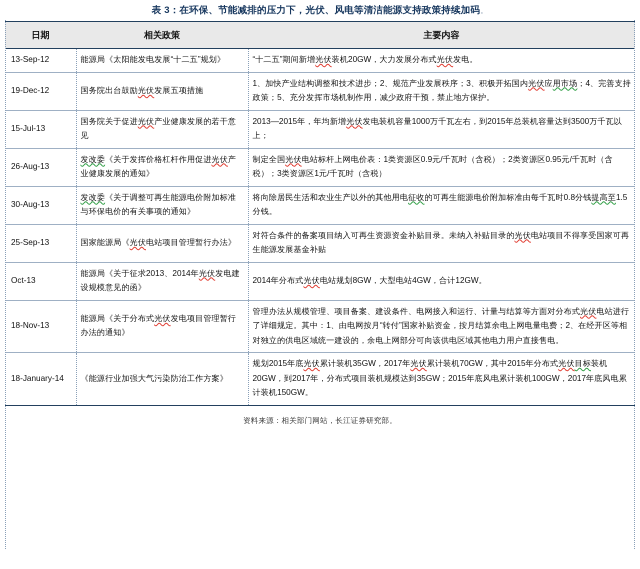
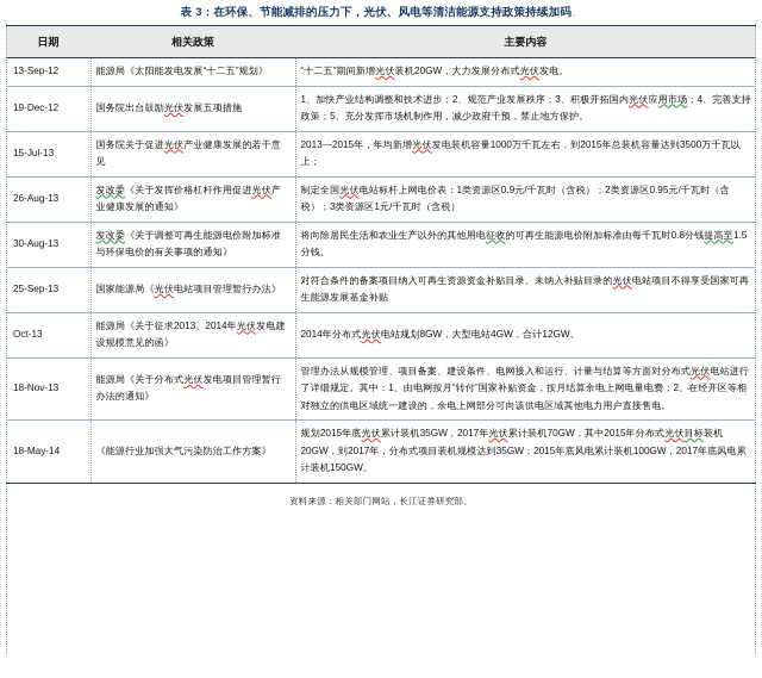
  表 3：在环保、节能减排的压力下，光伏、风电等清洁能源支持政策持续加码。
  日期	相关政策	主要内容
  13-Sep-12	能源局《太阳能发电发展“十二五”规划》	“十二五”期间新增光伏装机20GW，大力发展分布式光伏发电。
  19-Dec-12	国务院出台鼓励光伏发展五项措施	1、加快产业结构调整和技术进步；2、规范产业发展秩序；3、积极开拓国内光伏应用市场；4、完善支持政策；5、充分发挥市场机制作用，减少政府干预，禁止地方保护。
  15-Jul-13	国务院关于促进光伏产业健康发展的若干意见	2013—2015年，年均新增光伏发电装机容量1000万千瓦左右，到2015年总装机容量达到3500万千瓦以上；
  26-Aug-13	发改委《关于发挥价格杠杆作用促进光伏产业健康发展的通知》	制定全国光伏电站标杆上网电价表：1类资源区0.9元/千瓦时（含税）；2类资源区0.95元/千瓦时（含税）；3类资源区1元/千瓦时（含税）
  30-Aug-13	发改委《关于调整可再生能源电价附加标准与环保电价的有关事项的通知》	将向除居民生活和农业生产以外的其他用电征收的可再生能源电价附加标准由每千瓦时0.8分钱提高至1.5分钱。
  25-Sep-13	国家能源局《光伏电站项目管理暂行办法》	对符合条件的备案项目纳入可再生资源资金补贴目录。未纳入补贴目录的光伏电站项目不得享受国家可再生能源发展基金补贴
  Oct-13	能源局《关于征求2013、2014年光伏发电建设规模意见的函》	2014年分布式光伏电站规划8GW，大型电站4GW，合计12GW。
  18-Nov-13	能源局《关于分布式光伏发电项目管理暂行办法的通知》	管理办法从规模管理、项目备案、建设条件、电网接入和运行、计量与结算等方面对分布式光伏电站进行了详细规定。其中：1、由电网按月“转付”国家补贴资金，按月结算余电上网电量电费；2、在经开区等相对独立的供电区域统一建设的，余电上网部分可向该供电区域其他电力用户直接售电。
- 18-January-14	《能源行业加强大气污染防治工作方案》	规划2015年底光伏累计装机35GW，2017年光伏累计装机70GW，其中2015年分布式光伏目标装机20GW，到2017年，分布式项目装机规模达到35GW；2015年底风电累计装机100GW，2017年底风电累计装机150GW。
+ 18-May-14	《能源行业加强大气污染防治工作方案》	规划2015年底光伏累计装机35GW，2017年光伏累计装机70GW，其中2015年分布式光伏目标装机20GW，到2017年，分布式项目装机规模达到35GW；2015年底风电累计装机100GW，2017年底风电累计装机150GW。
  资料来源：相关部门网站，长江证券研究部。
